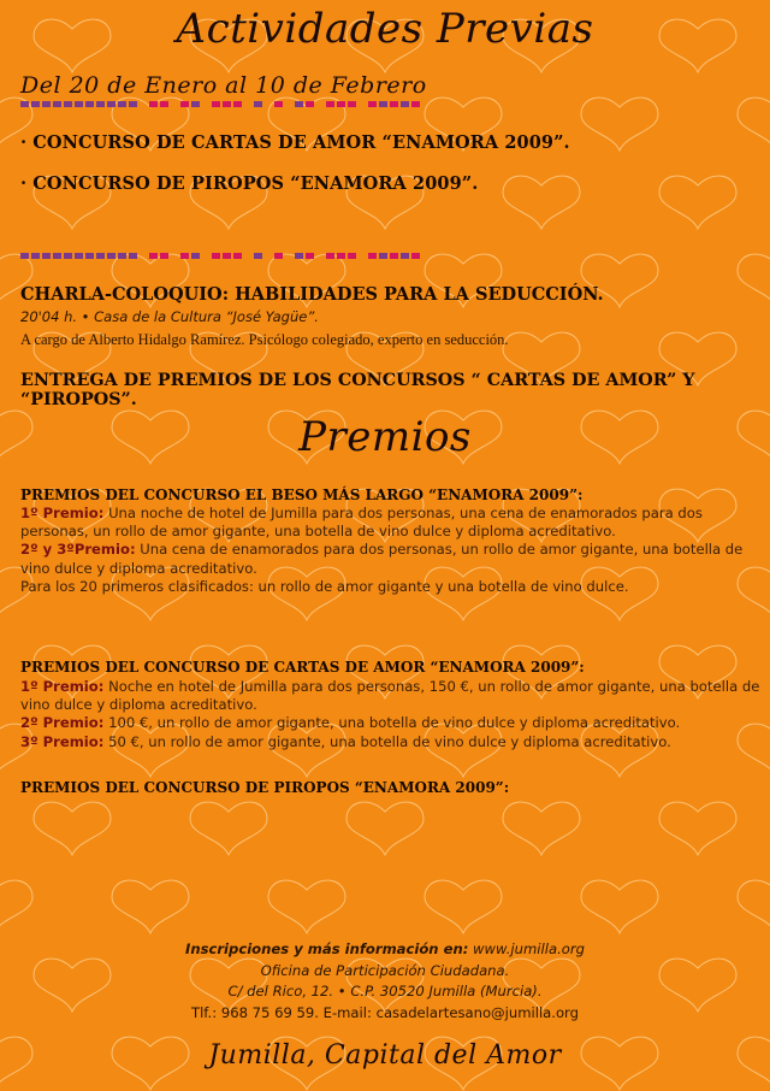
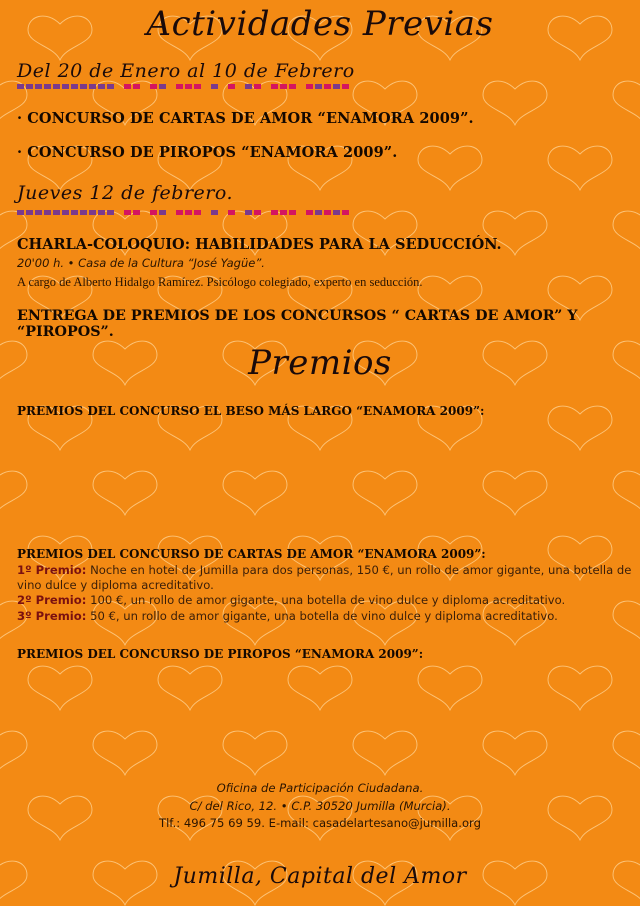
  Actividades Previas
  Del 20 de Enero al 10 de Febrero
  · CONCURSO DE CARTAS DE AMOR “ENAMORA 2009”.
  · CONCURSO DE PIROPOS “ENAMORA 2009”.
+ Jueves 12 de febrero.
  CHARLA-COLOQUIO: HABILIDADES PARA LA SEDUCCIÓN.
- 20'04 h. • Casa de la Cultura “José Yagüe”.
+ 20'00 h. • Casa de la Cultura “José Yagüe”.
  A cargo de Alberto Hidalgo Ramírez. Psicólogo colegiado, experto en seducción.
  ENTREGA DE PREMIOS DE LOS CONCURSOS “ CARTAS DE AMOR” Y “PIROPOS”.
  Premios
  PREMIOS DEL CONCURSO EL BESO MÁS LARGO “ENAMORA 2009”:
- 1º Premio: Una noche de hotel de Jumilla para dos personas, una cena de enamorados para dos personas, un rollo de amor gigante, una botella de vino dulce y diploma acreditativo.
- 2º y 3ºPremio: Una cena de enamorados para dos personas, un rollo de amor gigante, una botella de vino dulce y diploma acreditativo.
- Para los 20 primeros clasificados: un rollo de amor gigante y una botella de vino dulce.
  PREMIOS DEL CONCURSO DE CARTAS DE AMOR “ENAMORA 2009”:
  1º Premio: Noche en hotel de Jumilla para dos personas, 150 €, un rollo de amor gigante, una botella de vino dulce y diploma acreditativo.
  2º Premio: 100 €, un rollo de amor gigante, una botella de vino dulce y diploma acreditativo.
  3º Premio: 50 €, un rollo de amor gigante, una botella de vino dulce y diploma acreditativo.
  PREMIOS DEL CONCURSO DE PIROPOS “ENAMORA 2009”:
- Inscripciones y más información en: www.jumilla.org
  Oficina de Participación Ciudadana.
  C/ del Rico, 12. • C.P. 30520 Jumilla (Murcia).
- Tlf.: 968 75 69 59. E-mail: casadelartesano@jumilla.org
+ Tlf.: 496 75 69 59. E-mail: casadelartesano@jumilla.org
  Jumilla, Capital del Amor
